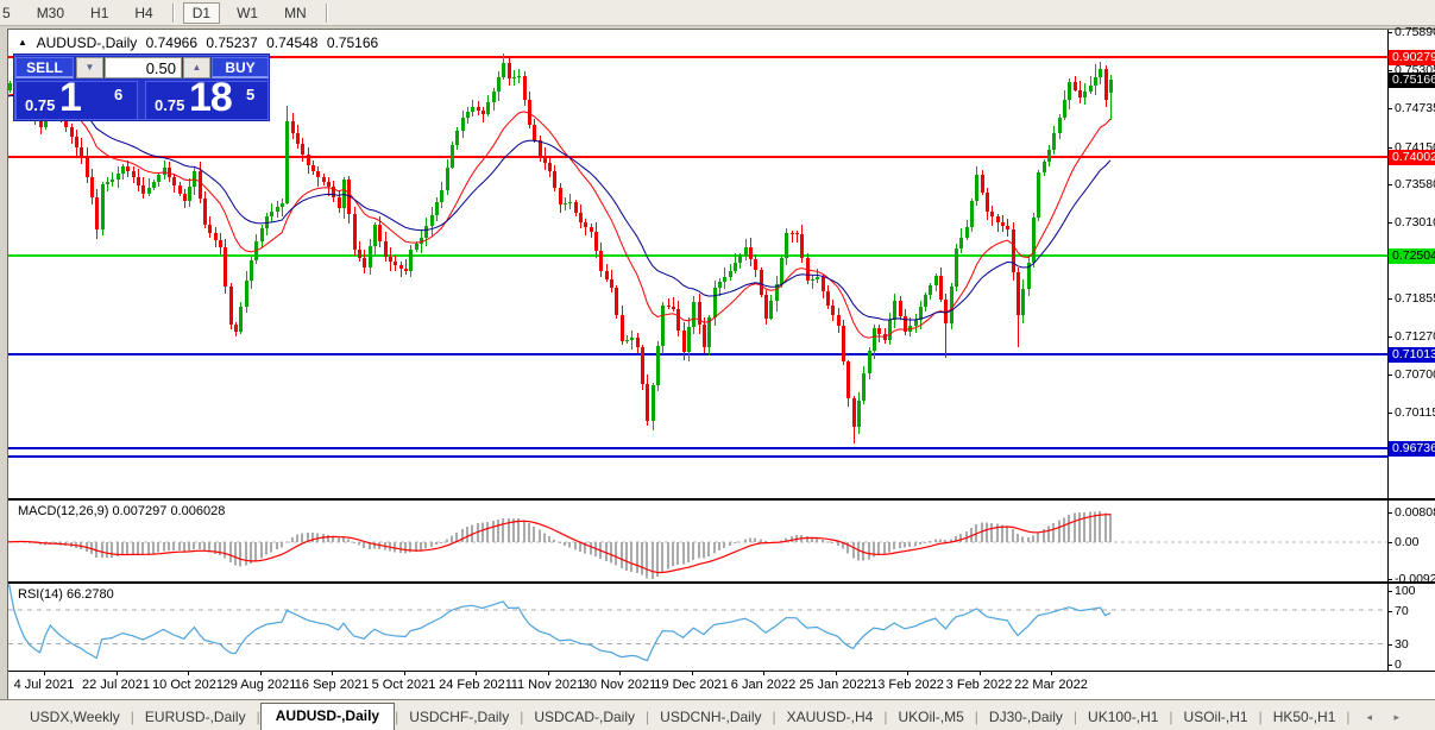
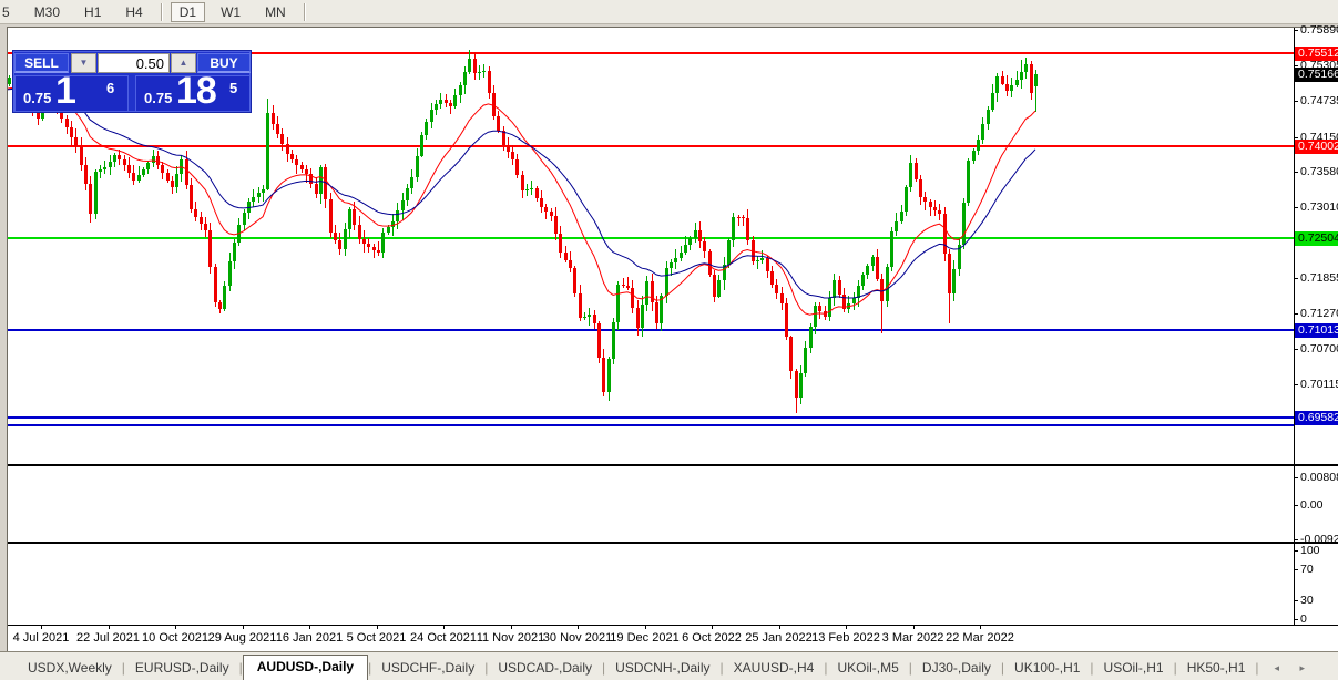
  5
  M30
  H1
  H4
  D1
  W1
  MN
- ▲ AUDUSD-,Daily 0.74966 0.75237 0.74548 0.75166
  SELL
  ▼
  0.50
  ▲
  BUY
  0.75
  1
  6
  0.75
  18
  5
- MACD(12,26,9) 0.007297 0.006028
- RSI(14) 66.2780
  0.7589
  0.7530
  0.7473
  0.7415
  0.7358
  0.7301
  0.7185
  0.7127
  0.7070
  0.7011
- 0.90279
+ 0.75512
  0.75166
  0.74002
  0.72504
  0.71013
- 0.96736
+ 0.69582
  0.0080
  0.00
  -0.0092
  100
  70
  30
  0
  4 Jul 2021
  22 Jul 2021
  10 Oct 2021
  29 Aug 2021
- 16 Sep 2021
+ 16 Jan 2021
  5 Oct 2021
- 24 Feb 2021
+ 24 Oct 2021
  11 Nov 2021
  30 Nov 2021
  19 Dec 2021
- 6 Jan 2022
+ 6 Oct 2022
  25 Jan 2022
  13 Feb 2022
- 3 Feb 2022
+ 3 Mar 2022
  22 Mar 2022
  USDX,Weekly
  |
  EURUSD-,Daily
  |
  AUDUSD-,Daily
  |
  USDCHF-,Daily
  |
  USDCAD-,Daily
  |
  USDCNH-,Daily
  |
  XAUUSD-,H4
  |
  UKOil-,M5
  |
  DJ30-,Daily
  |
  UK100-,H1
  |
  USOil-,H1
  |
  HK50-,H1
  |
  ◂ ▸
